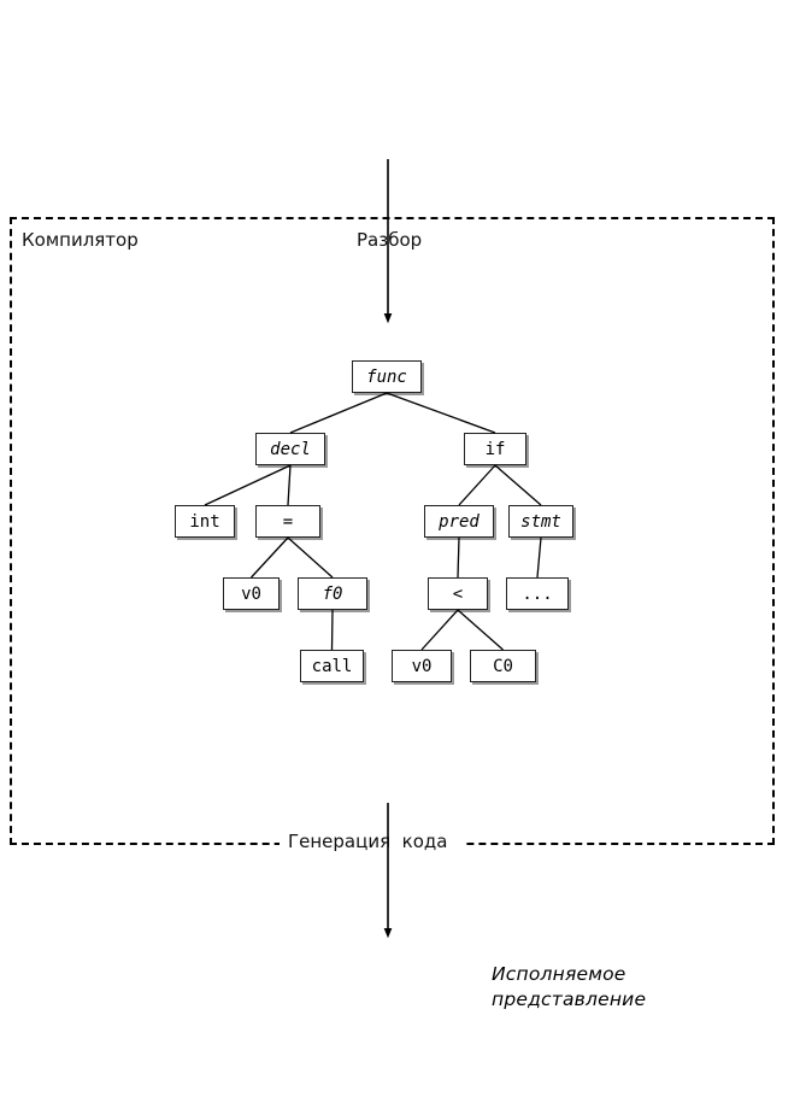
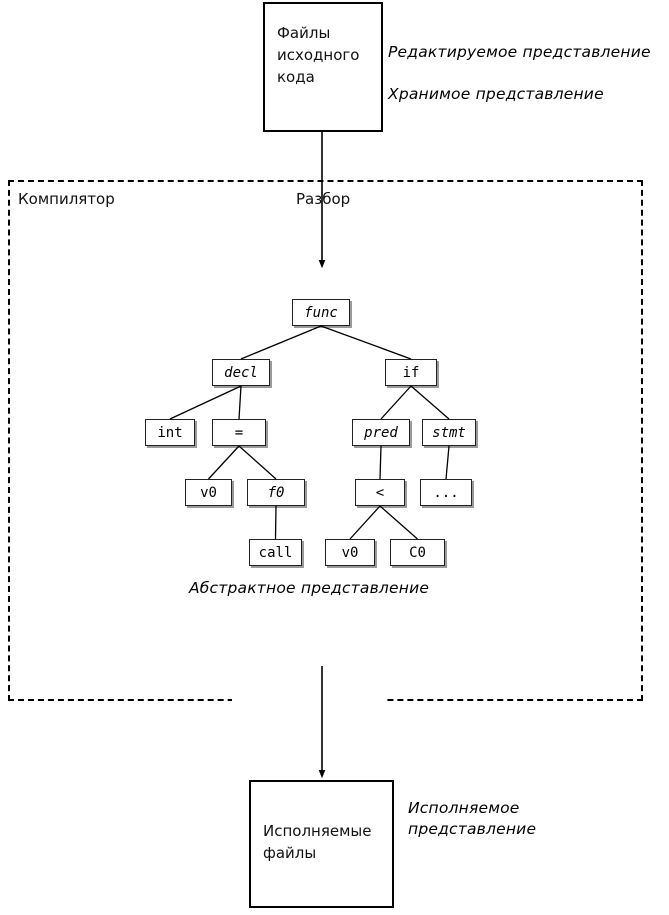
  Компилятор
- Генерация кода
  Разбор
+ Файлы
+ исходного
+ кода
+ Исполняемые
+ файлы
+ Редактируемое представление
+ Хранимое представление
+ Абстрактное представление
  Исполняемое
  представление
  func
  decl
  if
  int
  =
  pred
  stmt
  v0
  f0
  <
  ...
  call
  v0
  C0
